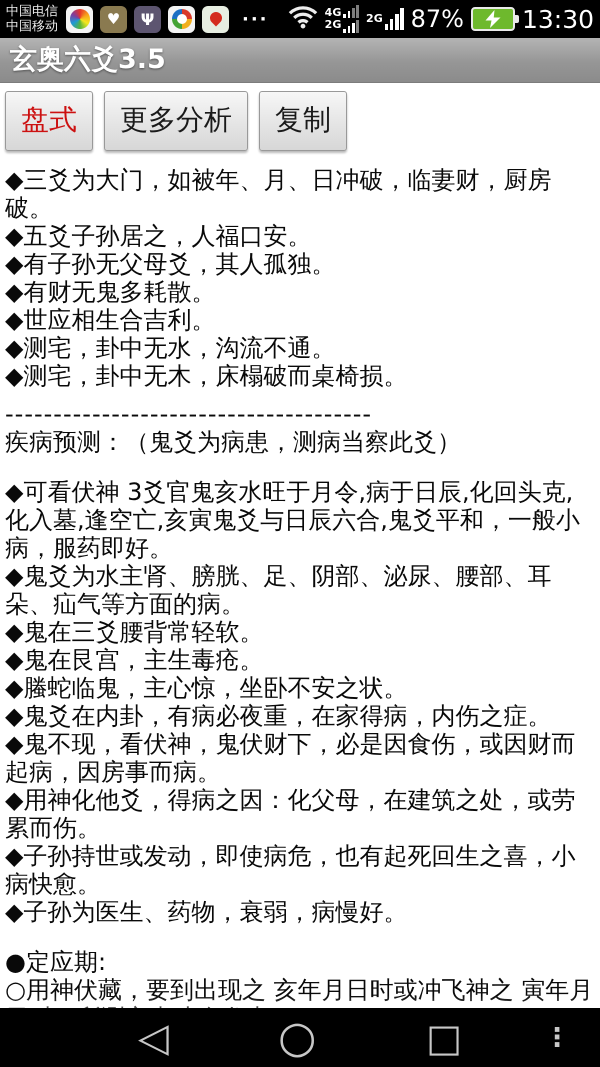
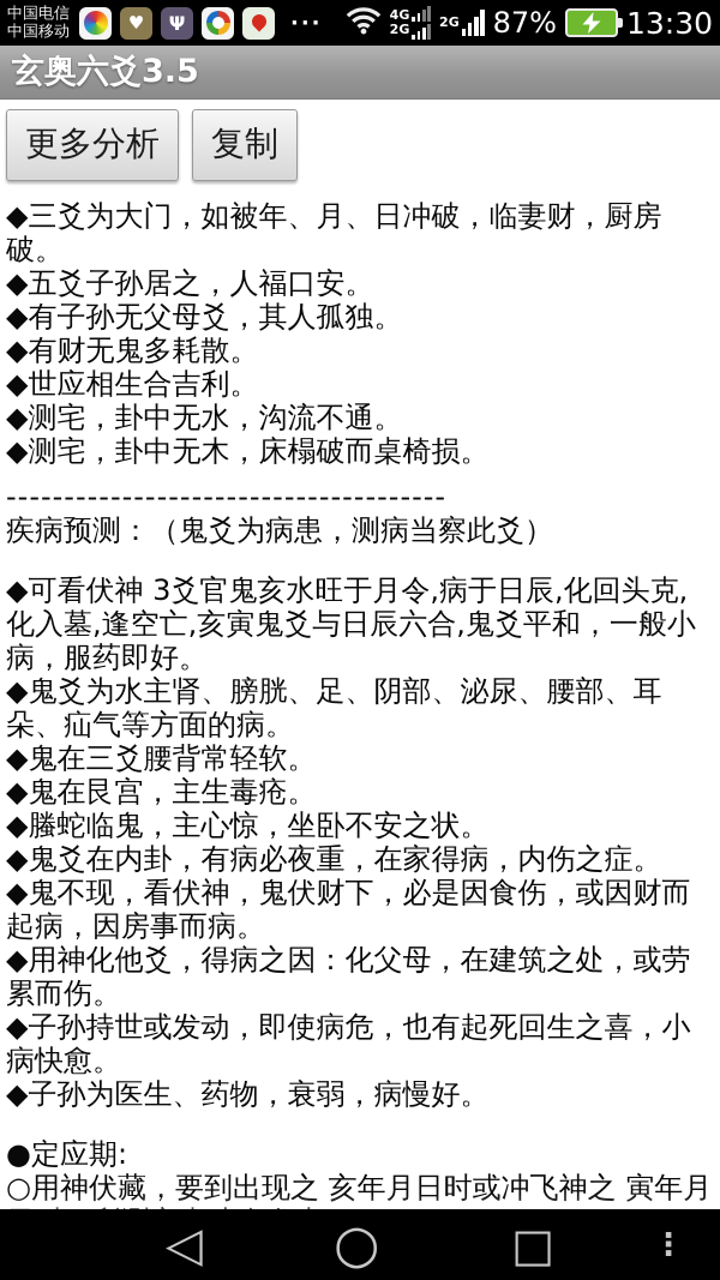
  中国电信
  中国移动
  ♥
  Ψ
  ···
  4G
  2G
  2G
  87%
  13:30
  玄奥六爻3.5
- 盘式
  更多分析
  复制
  ◆三爻为大门，如被年、月、日冲破，临妻财，厨房破。
  ◆五爻子孙居之，人福口安。
  ◆有子孙无父母爻，其人孤独。
  ◆有财无鬼多耗散。
  ◆世应相生合吉利。
  ◆测宅，卦中无水，沟流不通。
  ◆测宅，卦中无木，床榻破而桌椅损。
  --------------------------------------
  疾病预测：（鬼爻为病患，测病当察此爻）
  ◆可看伏神 3爻官鬼亥水旺于月令,病于日辰,化回头克,化入墓,逢空亡,亥寅鬼爻与日辰六合,鬼爻平和，一般小病，服药即好。
  ◆鬼爻为水主肾、膀胱、足、阴部、泌尿、腰部、耳朵、疝气等方面的病。
  ◆鬼在三爻腰背常轻软。
  ◆鬼在艮宫，主生毒疮。
  ◆螣蛇临鬼，主心惊，坐卧不安之状。
  ◆鬼爻在内卦，有病必夜重，在家得病，内伤之症。
  ◆鬼不现，看伏神，鬼伏财下，必是因食伤，或因财而起病，因房事而病。
  ◆用神化他爻，得病之因：化父母，在建筑之处，或劳累而伤。
  ◆子孙持世或发动，即使病危，也有起死回生之喜，小病快愈。
  ◆子孙为医生、药物，衰弱，病慢好。
  ●定应期:
  ◁
  ○
  □
  ⋮
